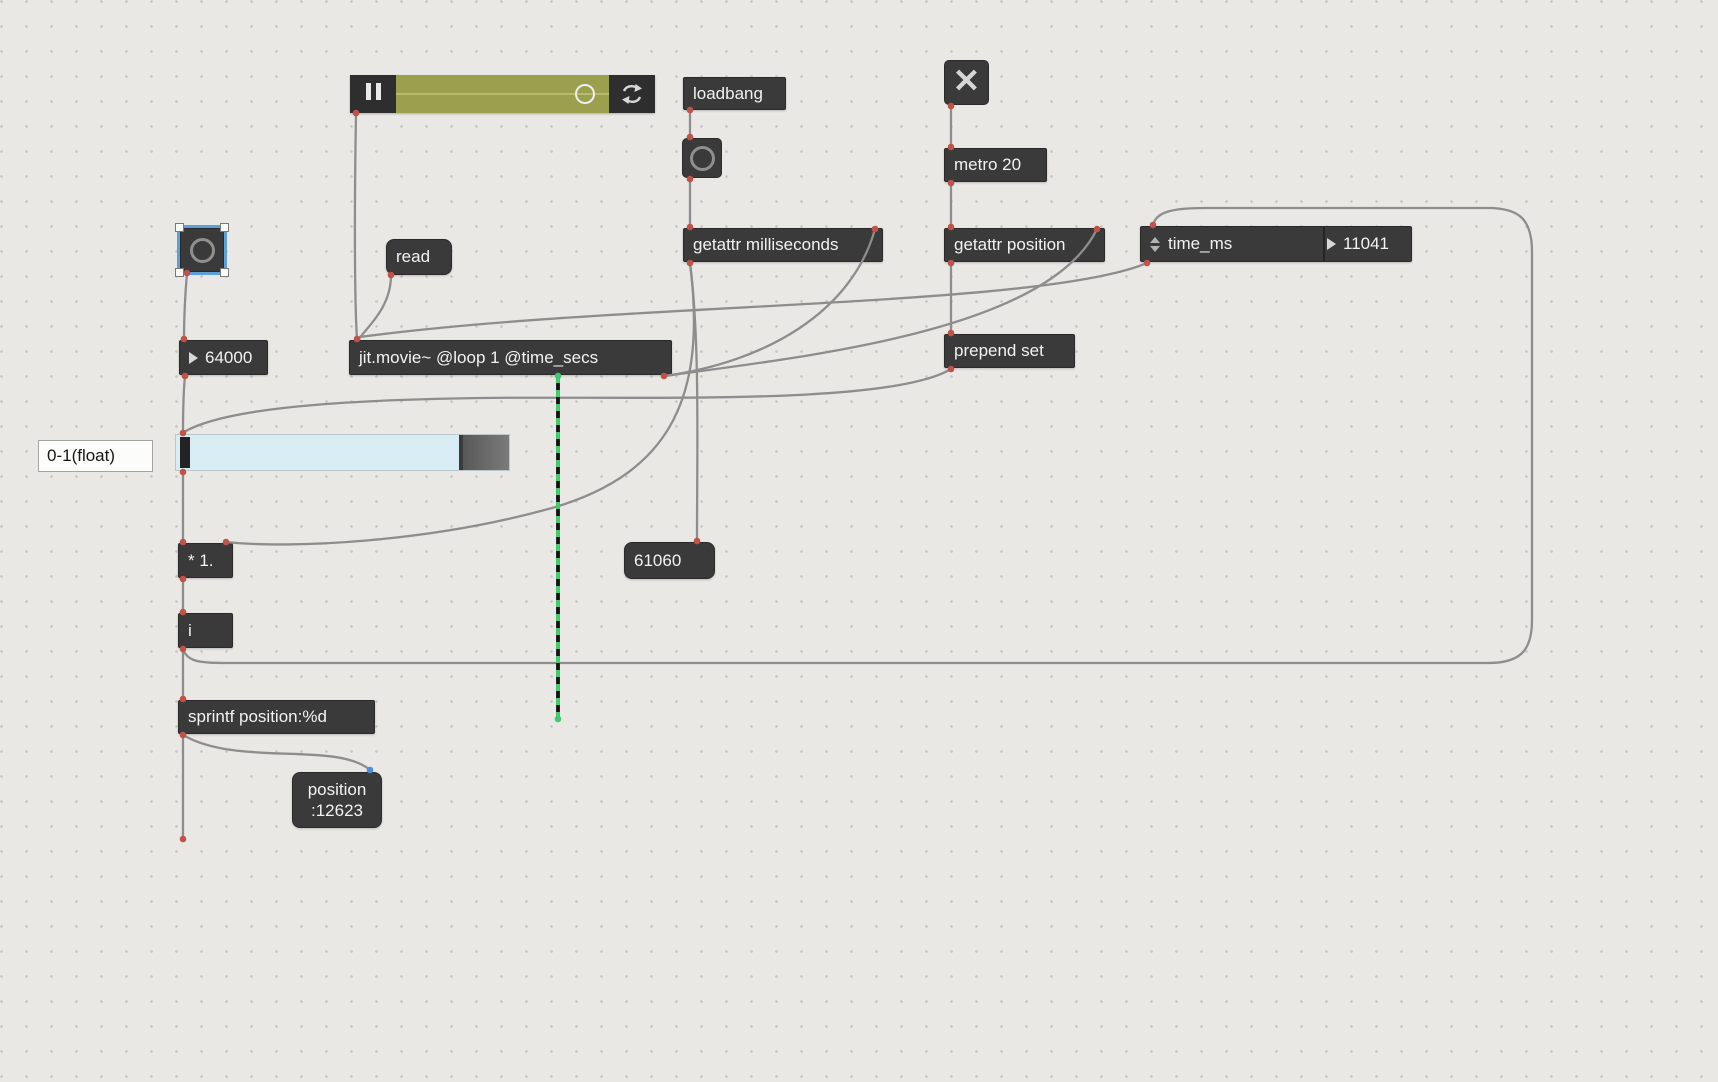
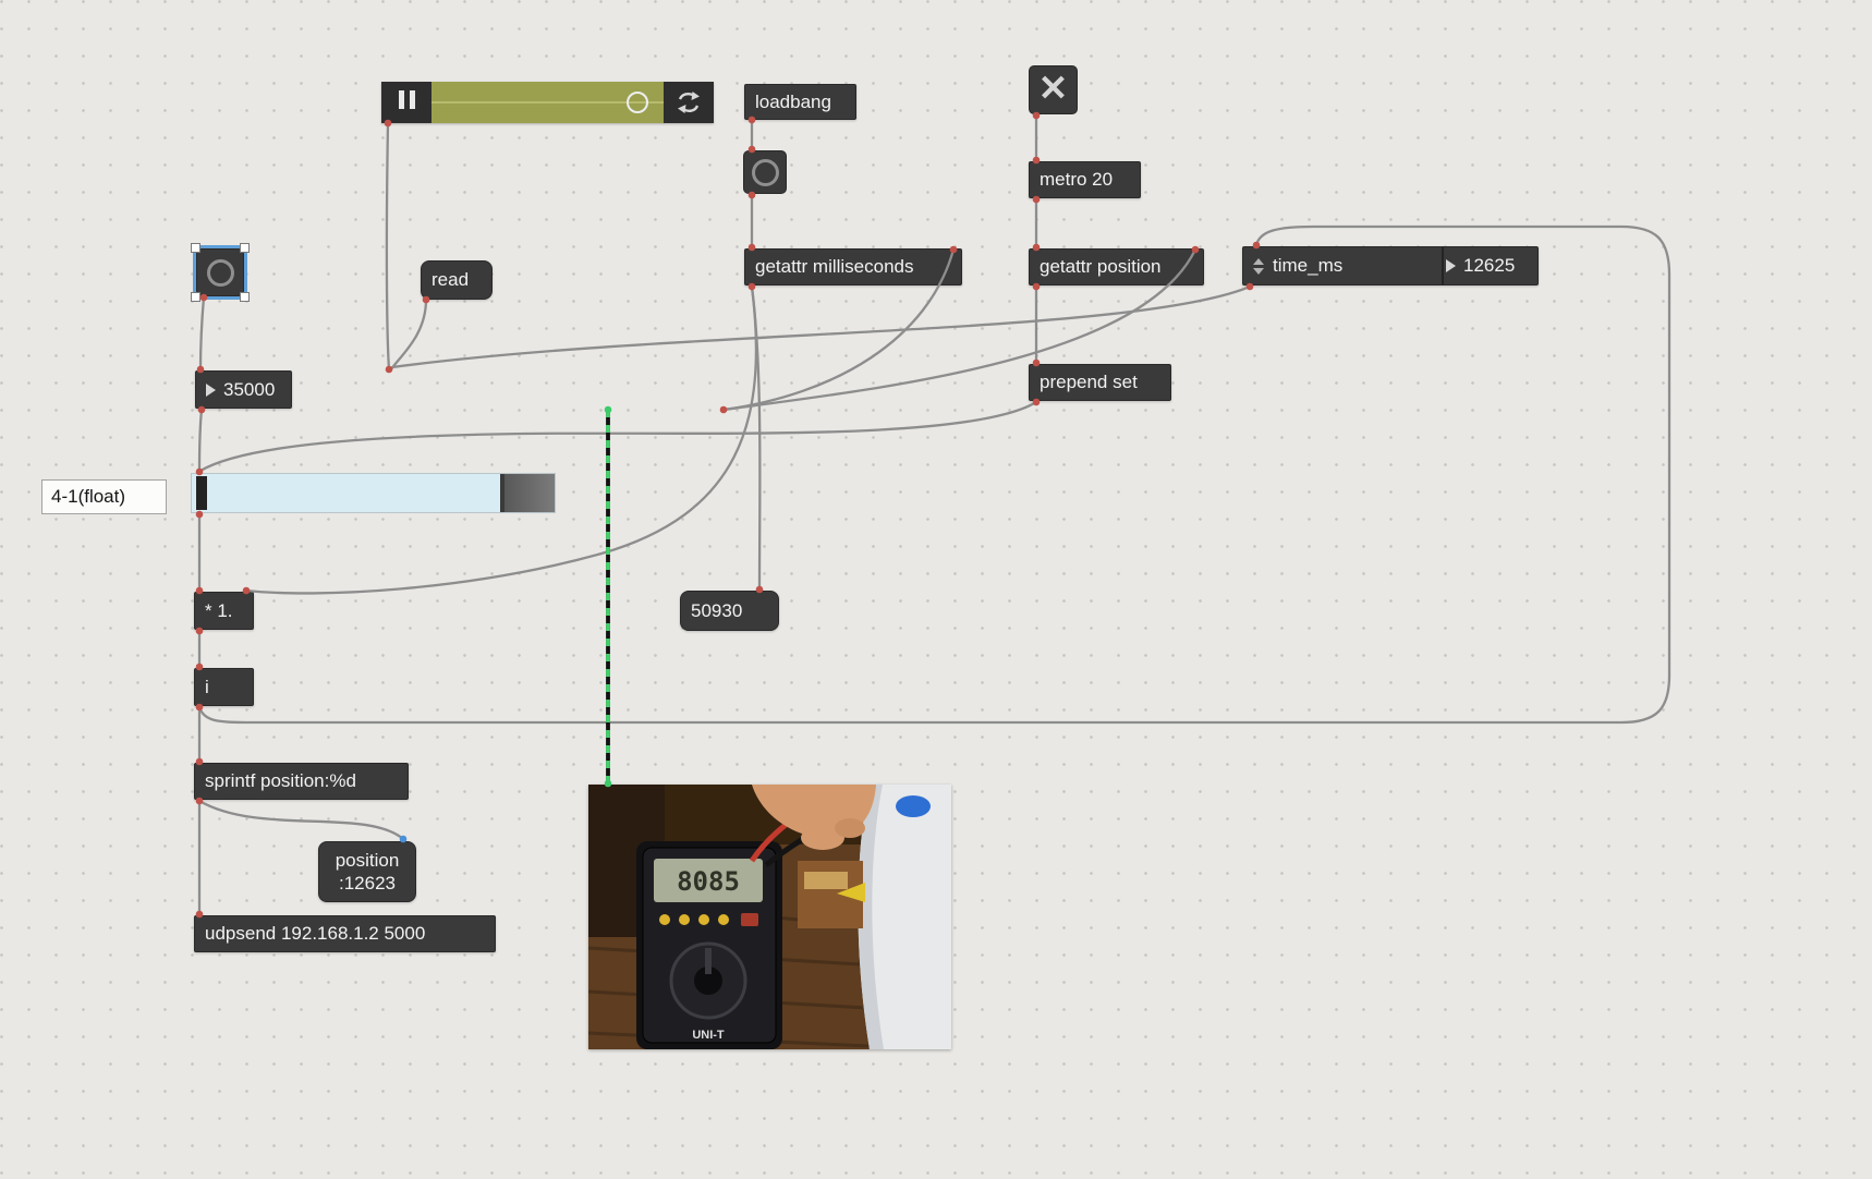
  loadbang
  ✕
  metro 20
  getattr milliseconds
  getattr position
  time_ms
- 11041
+ 12625
  read
- 64000
+ 35000
- jit.movie~ @loop 1 @time_secs
  prepend set
- 0-1(float)
+ 4-1(float)
  * 1.
- 61060
+ 50930
  i
  sprintf position:%d
  position
  :12623
+ udpsend 192.168.1.2 5000
+ 8085
+ UNI-T
